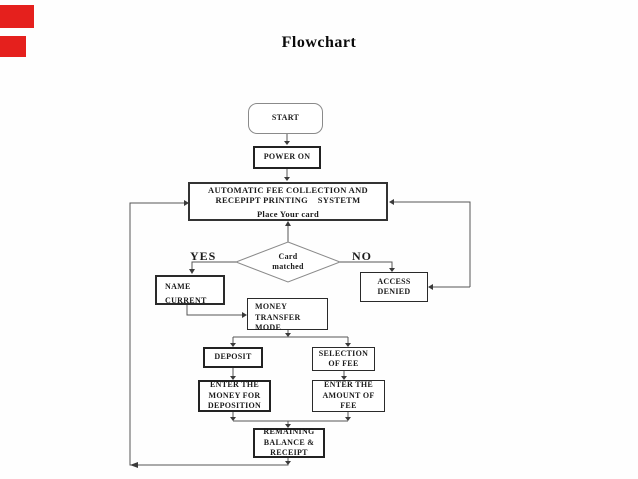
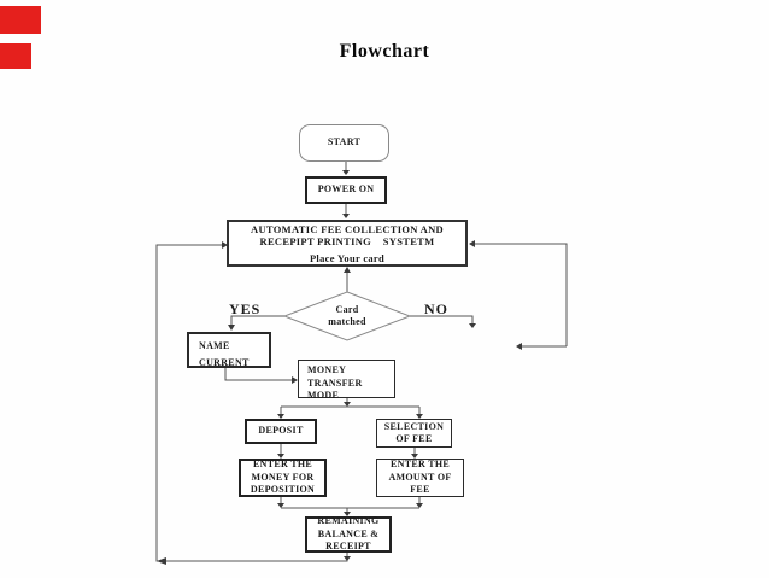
  Flowchart
  START
  POWER ON
  AUTOMATIC FEE COLLECTION AND
  RECEPIPT PRINTING SYSTETM
  Place Your card
  Card
  matched
  YES
  NO
  NAME
  CURRENT
- ACCESS
- DENIED
  MONEY
  TRANSFER
  MODE
  DEPOSIT
  SELECTION
  OF FEE
  ENTER THE
  MONEY FOR
  DEPOSITION
  ENTER THE
  AMOUNT OF
  FEE
  REMAINING
  BALANCE &
  RECEIPT
